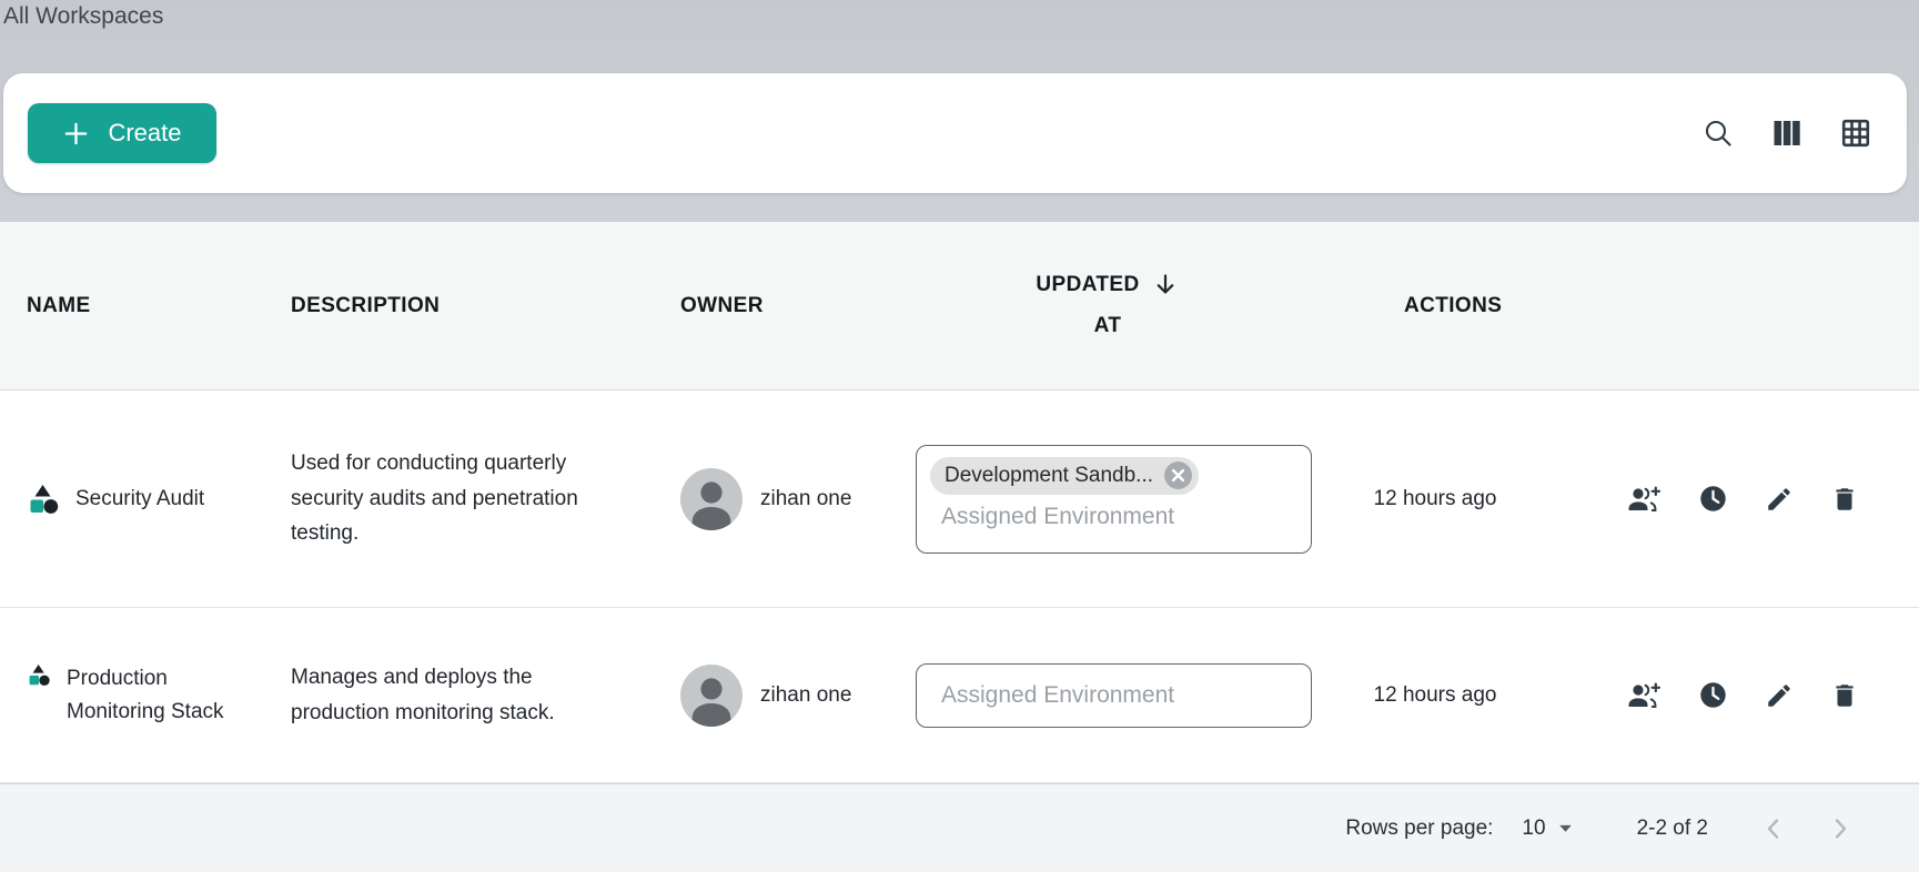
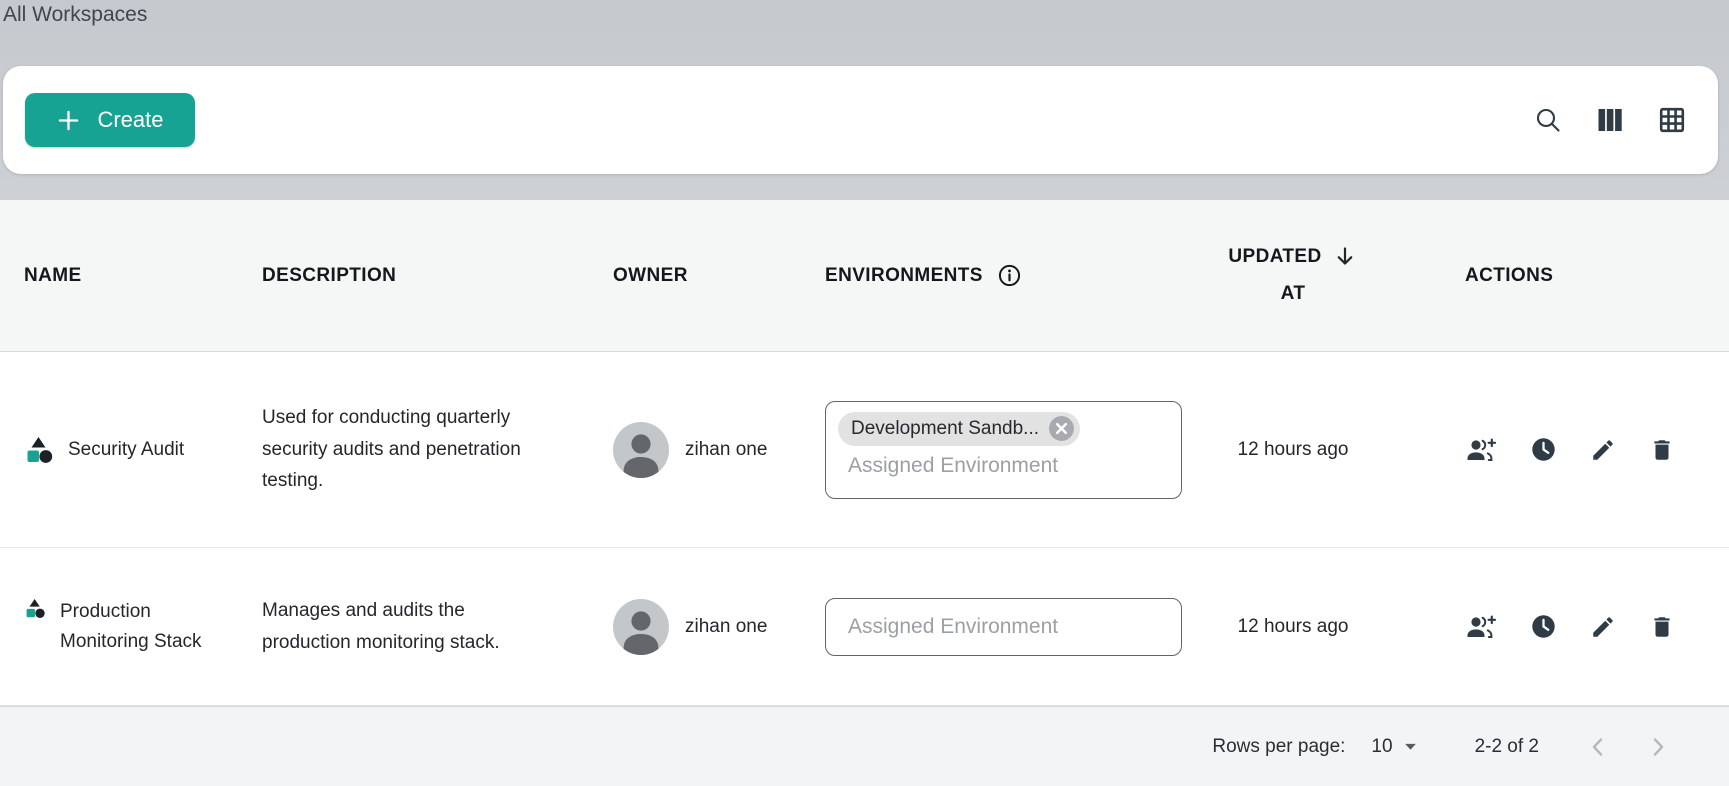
  All Workspaces
  Create
  NAME
  DESCRIPTION
  OWNER
+ ENVIRONMENTS
  UPDATED
  AT
  ACTIONS
  Security Audit
  Used for conducting quarterly security audits and penetration testing.
  zihan one
  Development Sandb...
  Assigned Environment
  12 hours ago
  Production Monitoring Stack
- Manages and deploys the production monitoring stack.
+ Manages and audits the production monitoring stack.
  zihan one
  Assigned Environment
  12 hours ago
  Rows per page:
  10
  2-2 of 2
